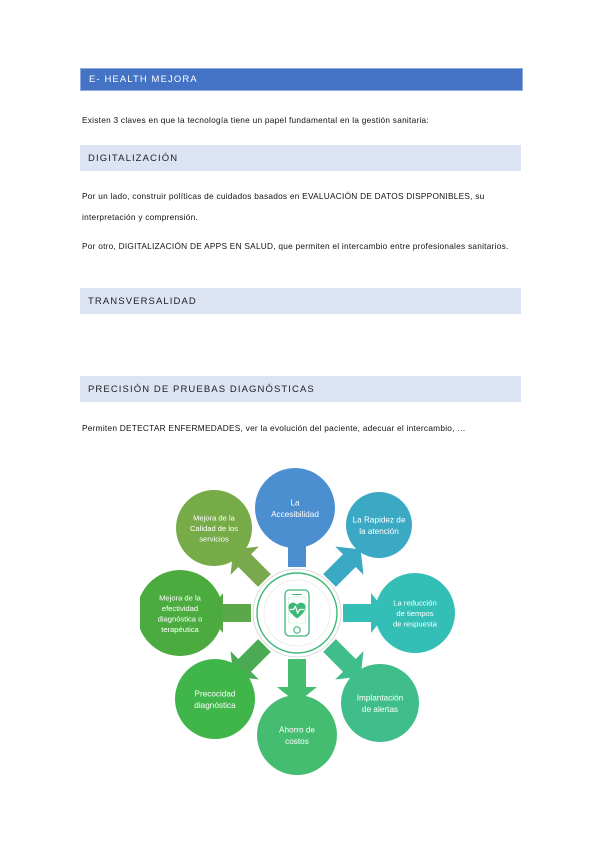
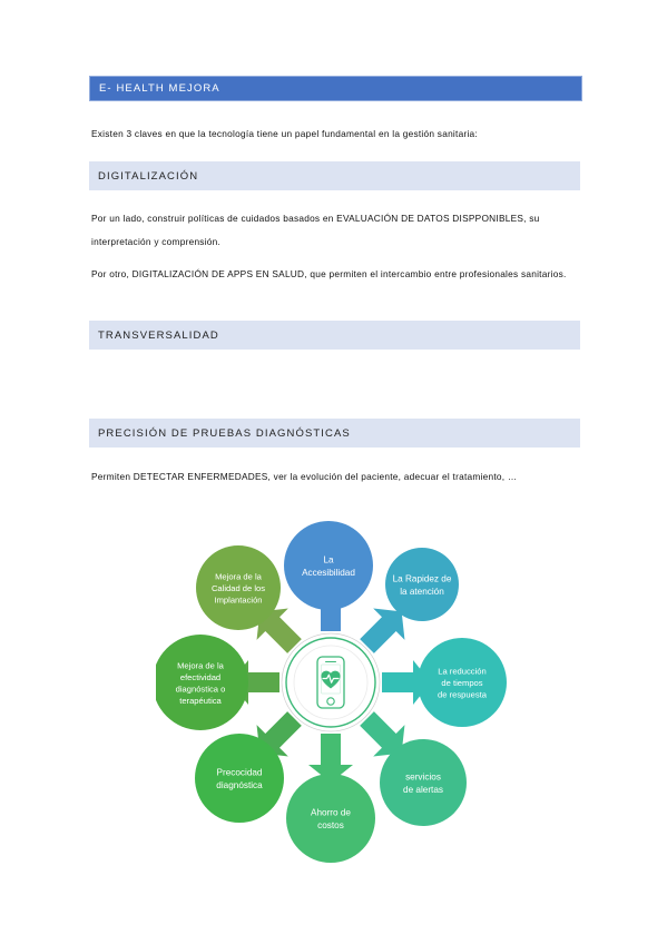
  E- HEALTH MEJORA
  Existen 3 claves en que la tecnología tiene un papel fundamental en la gestión sanitaria:
  DIGITALIZACIÓN
  Por un lado, construir políticas de cuidados basados en EVALUACIÓN DE DATOS DISPPONIBLES, su interpretación y comprensión.
  Por otro, DIGITALIZACIÓN DE APPS EN SALUD, que permiten el intercambio entre profesionales sanitarios.
  TRANSVERSALIDAD
  PRECISIÓN DE PRUEBAS DIAGNÓSTICAS
- Permiten DETECTAR ENFERMEDADES, ver la evolución del paciente, adecuar el intercambio, …
+ Permiten DETECTAR ENFERMEDADES, ver la evolución del paciente, adecuar el tratamiento, …
  La Accesibilidad
  La Rapidez de la atención
  La reducción de tiempos de respuesta
- Implantación de alertas
+ servicios de alertas
  Ahorro de costos
  Precocidad diagnóstica
  Mejora de la efectividad diagnóstica o terapéutica
- Mejora de la Calidad de los servicios
+ Mejora de la Calidad de los Implantación
